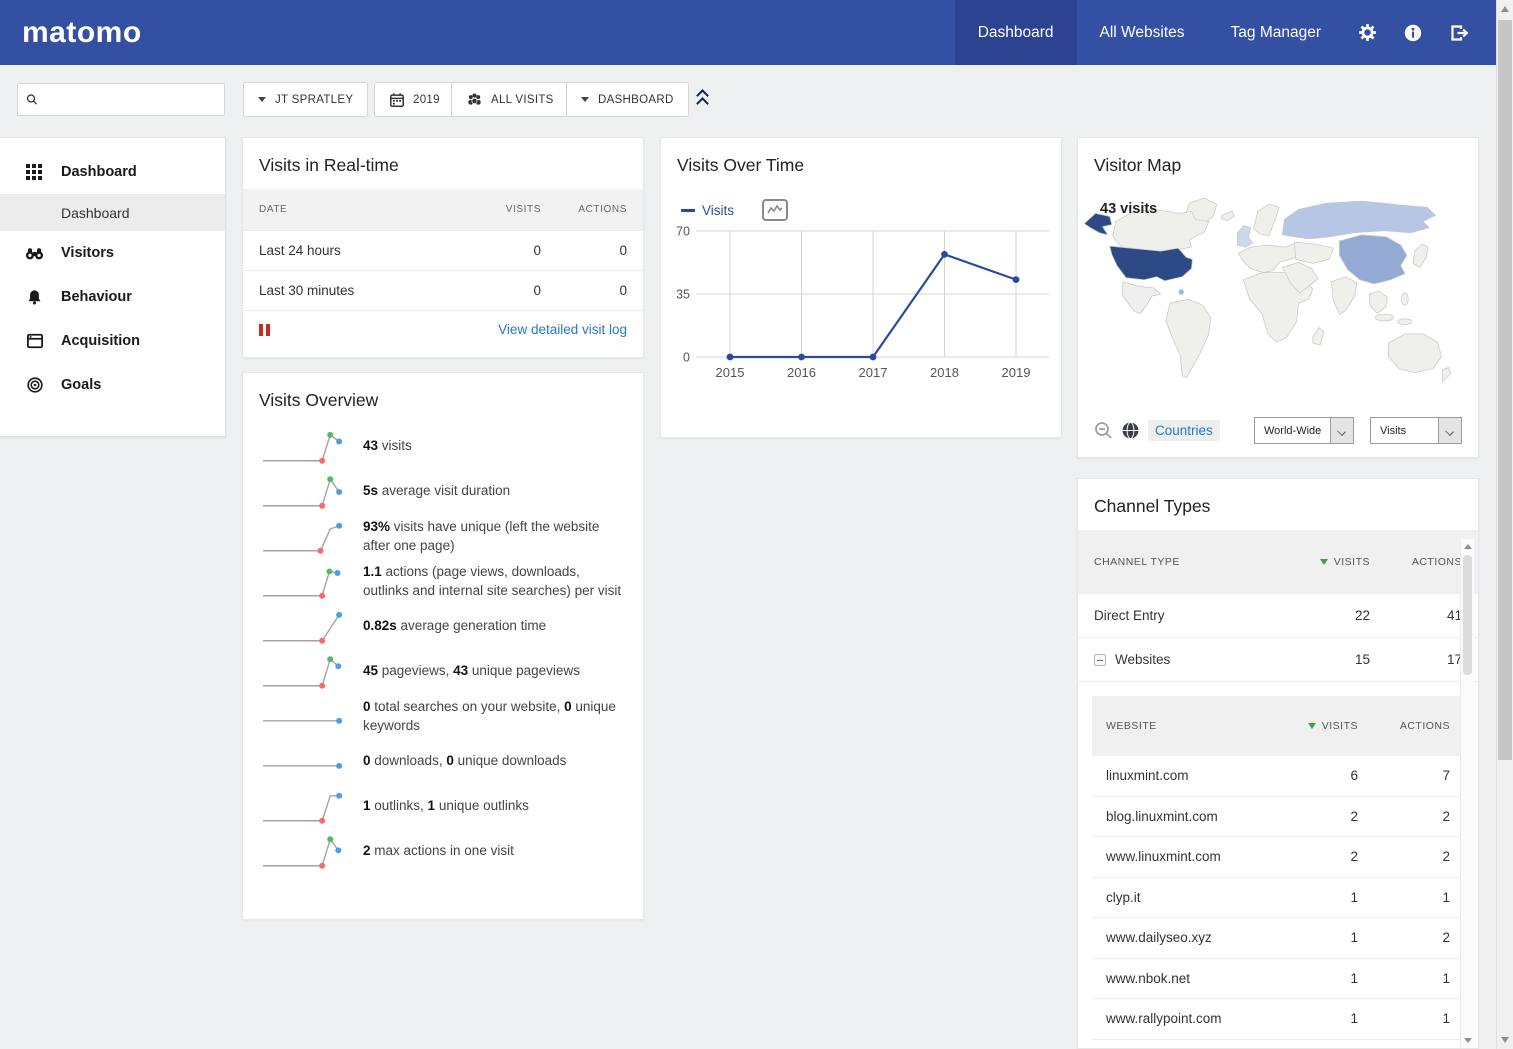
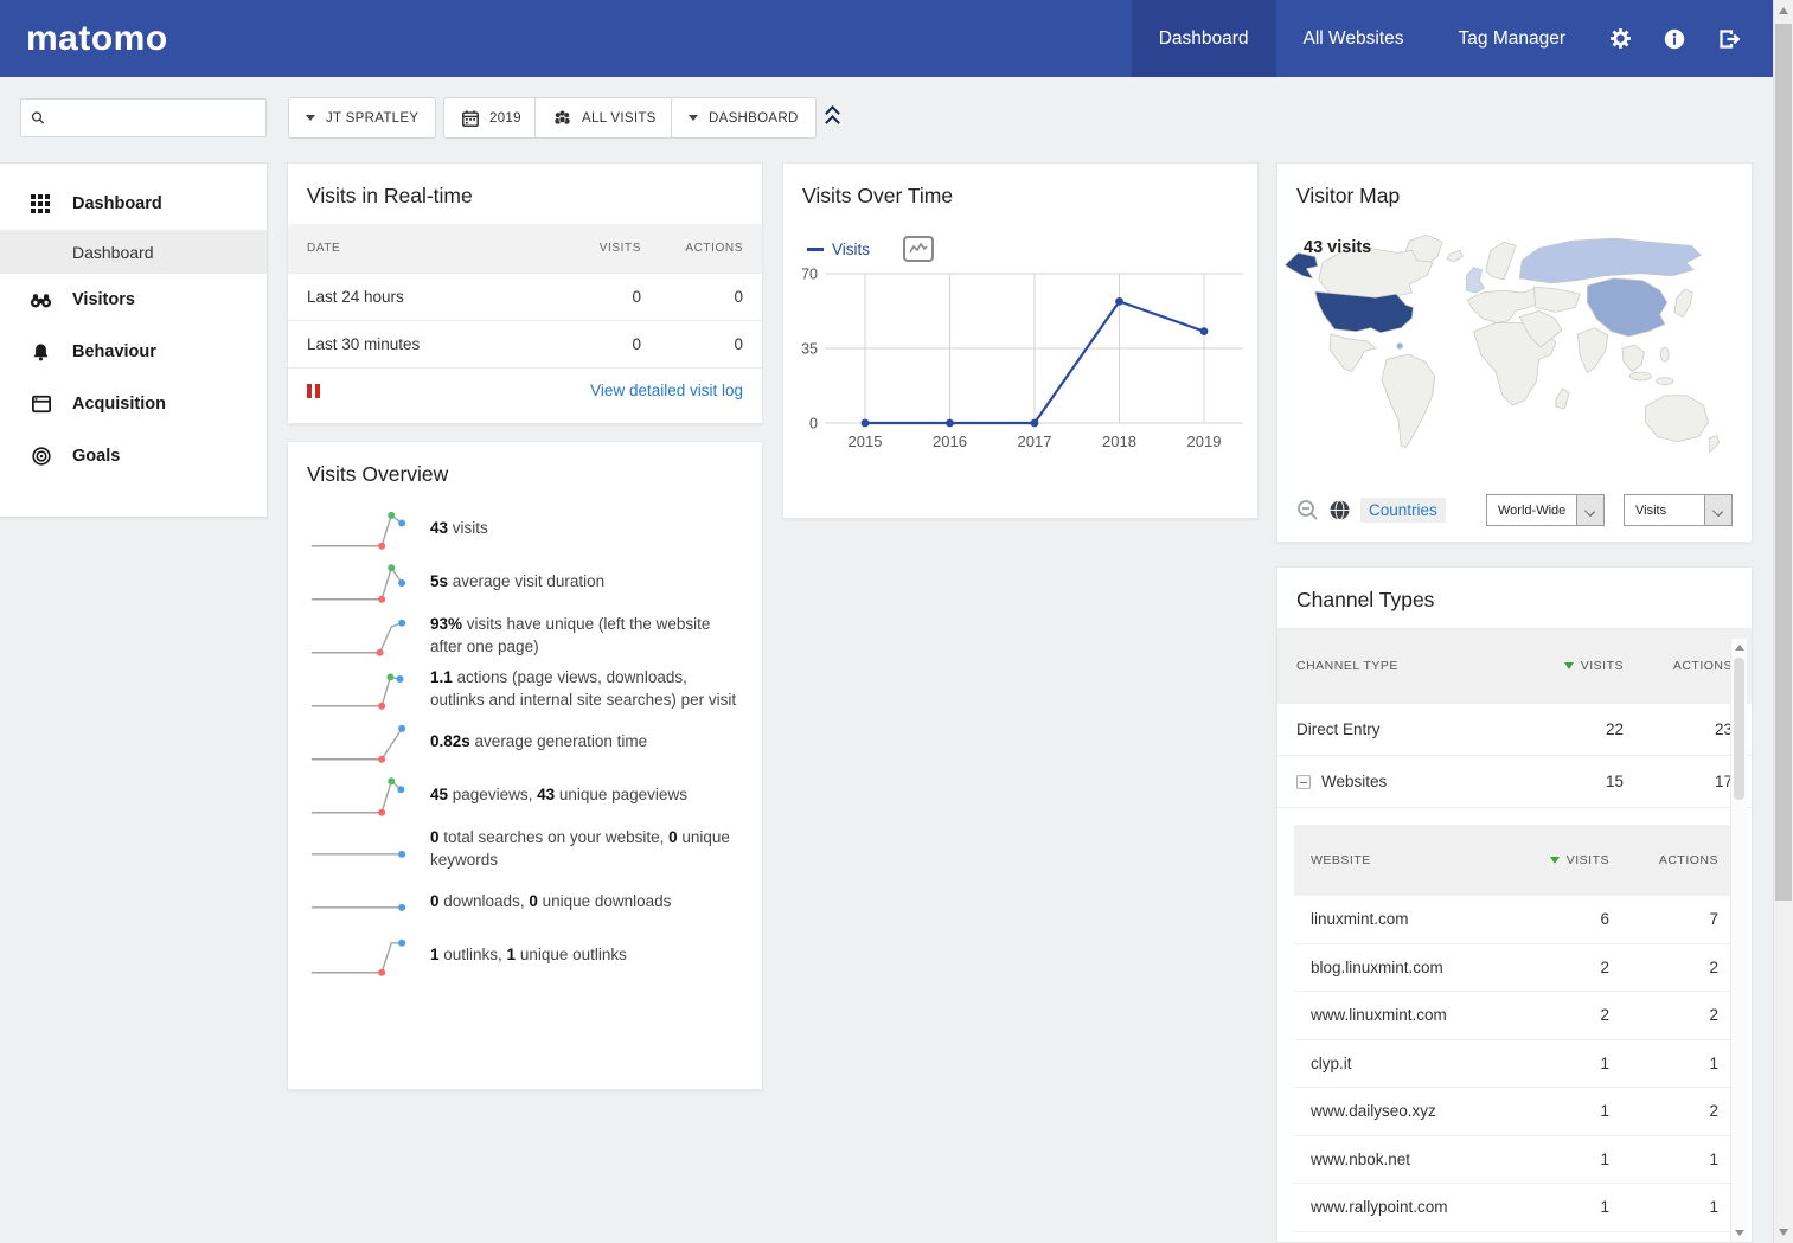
  matomo
  Dashboard
  All Websites
  Tag Manager
  JT SPRATLEY
  2019
  ALL VISITS
  DASHBOARD
  Dashboard
  Dashboard
  Visitors
  Behaviour
  Acquisition
  Goals
  Visits in Real-time
  DATE
  VISITS
  ACTIONS
  Last 24 hours
  0
  0
  Last 30 minutes
  0
  0
  View detailed visit log
  Visits Overview
  43 visits
  5s average visit duration
  93% visits have unique (left the website after one page)
  1.1 actions (page views, downloads, outlinks and internal site searches) per visit
  0.82s average generation time
  45 pageviews, 43 unique pageviews
  0 total searches on your website, 0 unique keywords
  0 downloads, 0 unique downloads
  1 outlinks, 1 unique outlinks
- 2 max actions in one visit
  Visits Over Time
  Visits
  0
  35
  70
  2015
  2016
  2017
  2018
  2019
  Visitor Map
  43 visits
  Countries
  World-Wide
  Visits
  Channel Types
  CHANNEL TYPE
  VISITS
  ACTIONS
  Direct Entry
  22
- 41
+ 23
  Websites
  15
  17
  WEBSITE
  VISITS
  ACTIONS
  linuxmint.com
  6
  7
  blog.linuxmint.com
  2
  2
  www.linuxmint.com
  2
  2
  clyp.it
  1
  1
  www.dailyseo.xyz
  1
  2
  www.nbok.net
  1
  1
  www.rallypoint.com
  1
  1
